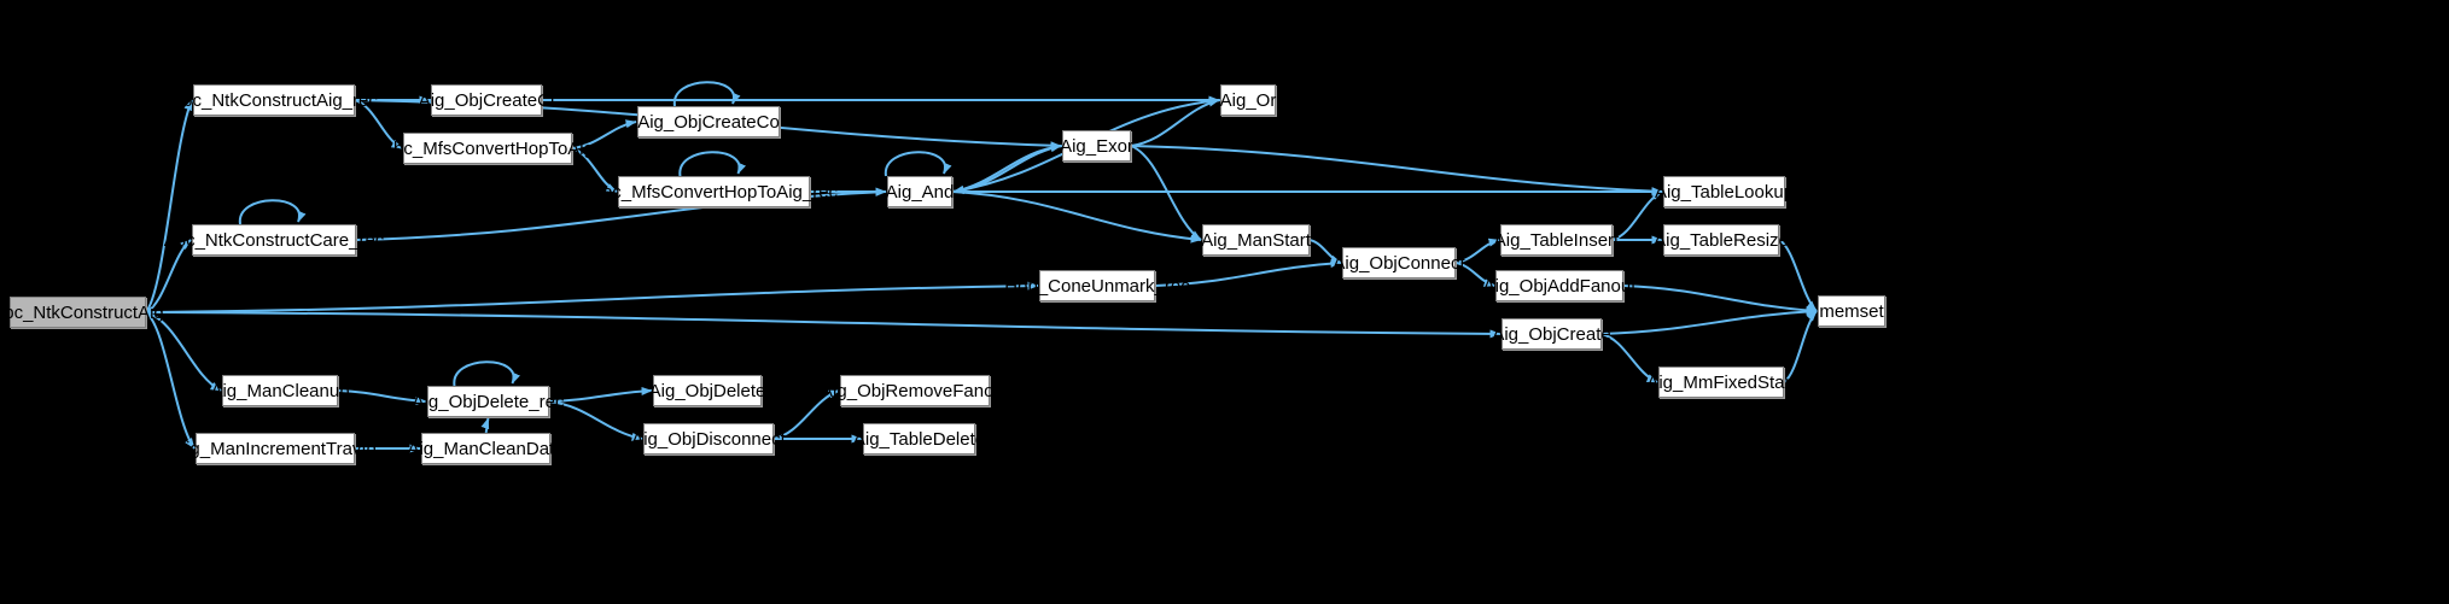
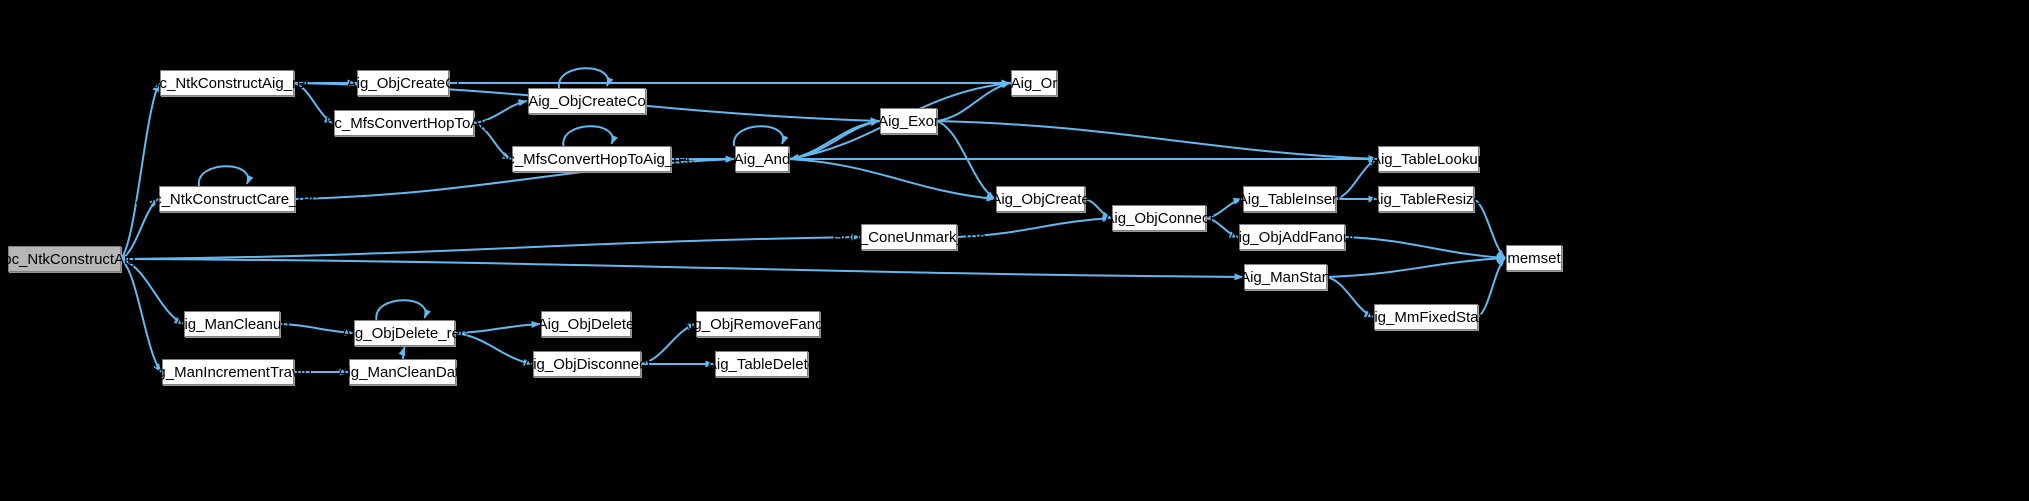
  bc_NtkConstructAig
  Abc_NtkConstructAig_rec
  Abc_NtkConstructCare_rec
  Aig_ObjCreateCi
  Abc_MfsConvertHopToAig
  Aig_ObjCreateCo
  Abc_MfsConvertHopToAig_rec
  Aig_And
  Aig_Exor
  Aig_Or
- Aig_ManStart
+ Aig_ObjCreate
  Hop_ConeUnmark_rec
  Aig_ObjConnect
  Aig_TableInsert
  Aig_ObjAddFanout
  Aig_TableLookup
  Aig_TableResize
  memset
- Aig_ObjCreate
+ Aig_ManStart
  Aig_MmFixedStart
  Aig_ManCleanup
  Aig_ManIncrementTravId
  Aig_ObjDelete_rec
  Aig_ManCleanData
  Aig_ObjDelete
  Aig_ObjDisconnect
  Aig_ObjRemoveFanout
  Aig_TableDelete
